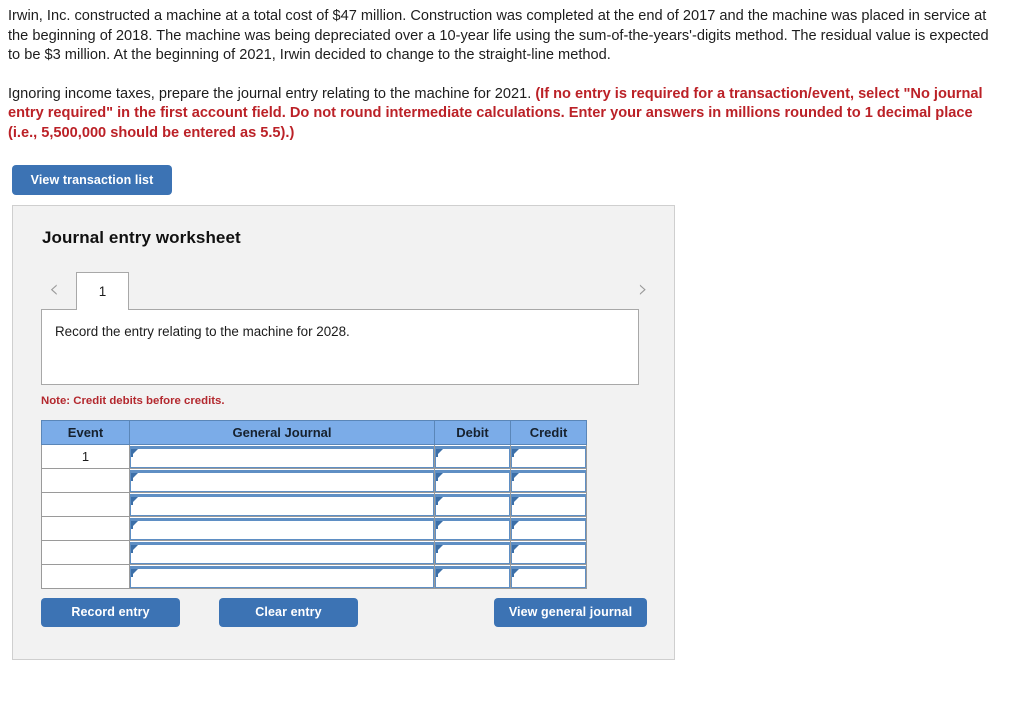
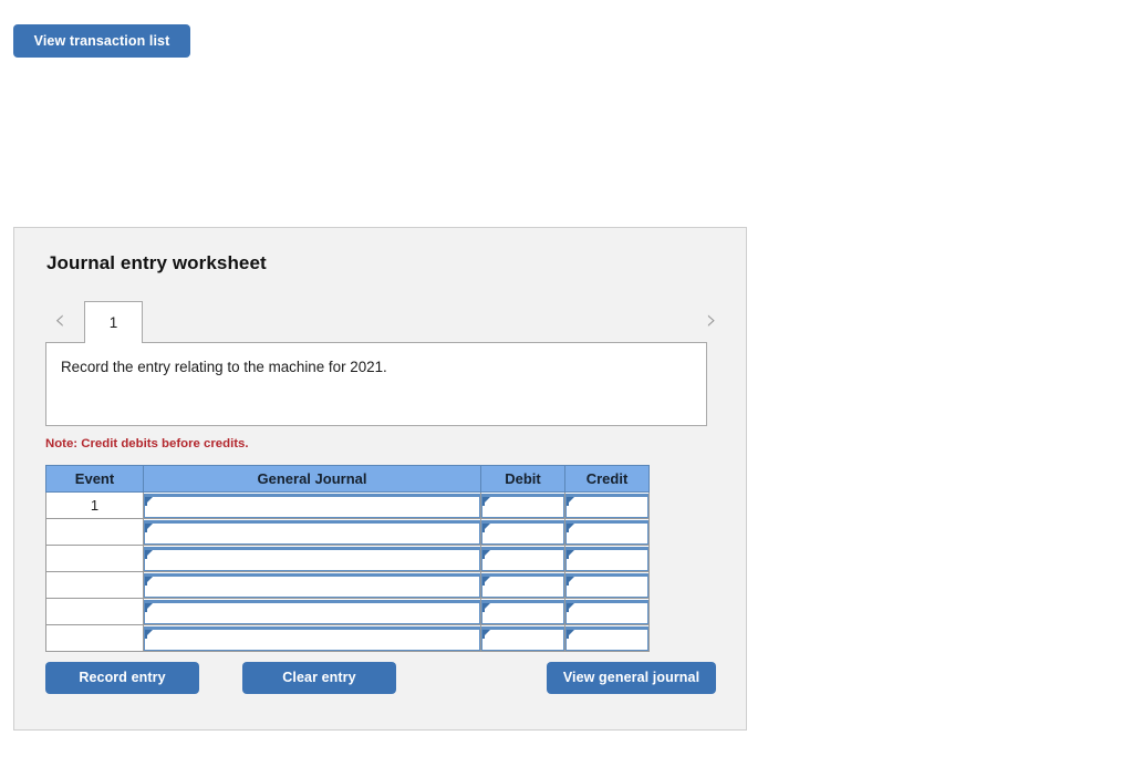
- Irwin, Inc. constructed a machine at a total cost of $47 million. Construction was completed at the end of 2017 and the machine was placed in service at the beginning of 2018. The machine was being depreciated over a 10-year life using the sum-of-the-years'-digits method. The residual value is expected to be $3 million. At the beginning of 2021, Irwin decided to change to the straight-line method.
- Ignoring income taxes, prepare the journal entry relating to the machine for 2021. (If no entry is required for a transaction/event, select "No journal entry required" in the first account field. Do not round intermediate calculations. Enter your answers in millions rounded to 1 decimal place (i.e., 5,500,000 should be entered as 5.5).)
  View transaction list
  Journal entry worksheet
  ‹
  1
  ›
- Record the entry relating to the machine for 2028.
+ Record the entry relating to the machine for 2021.
  Note: Credit debits before credits.
  Event	General Journal	Debit	Credit
  1
  Record entry
  Clear entry
  View general journal
